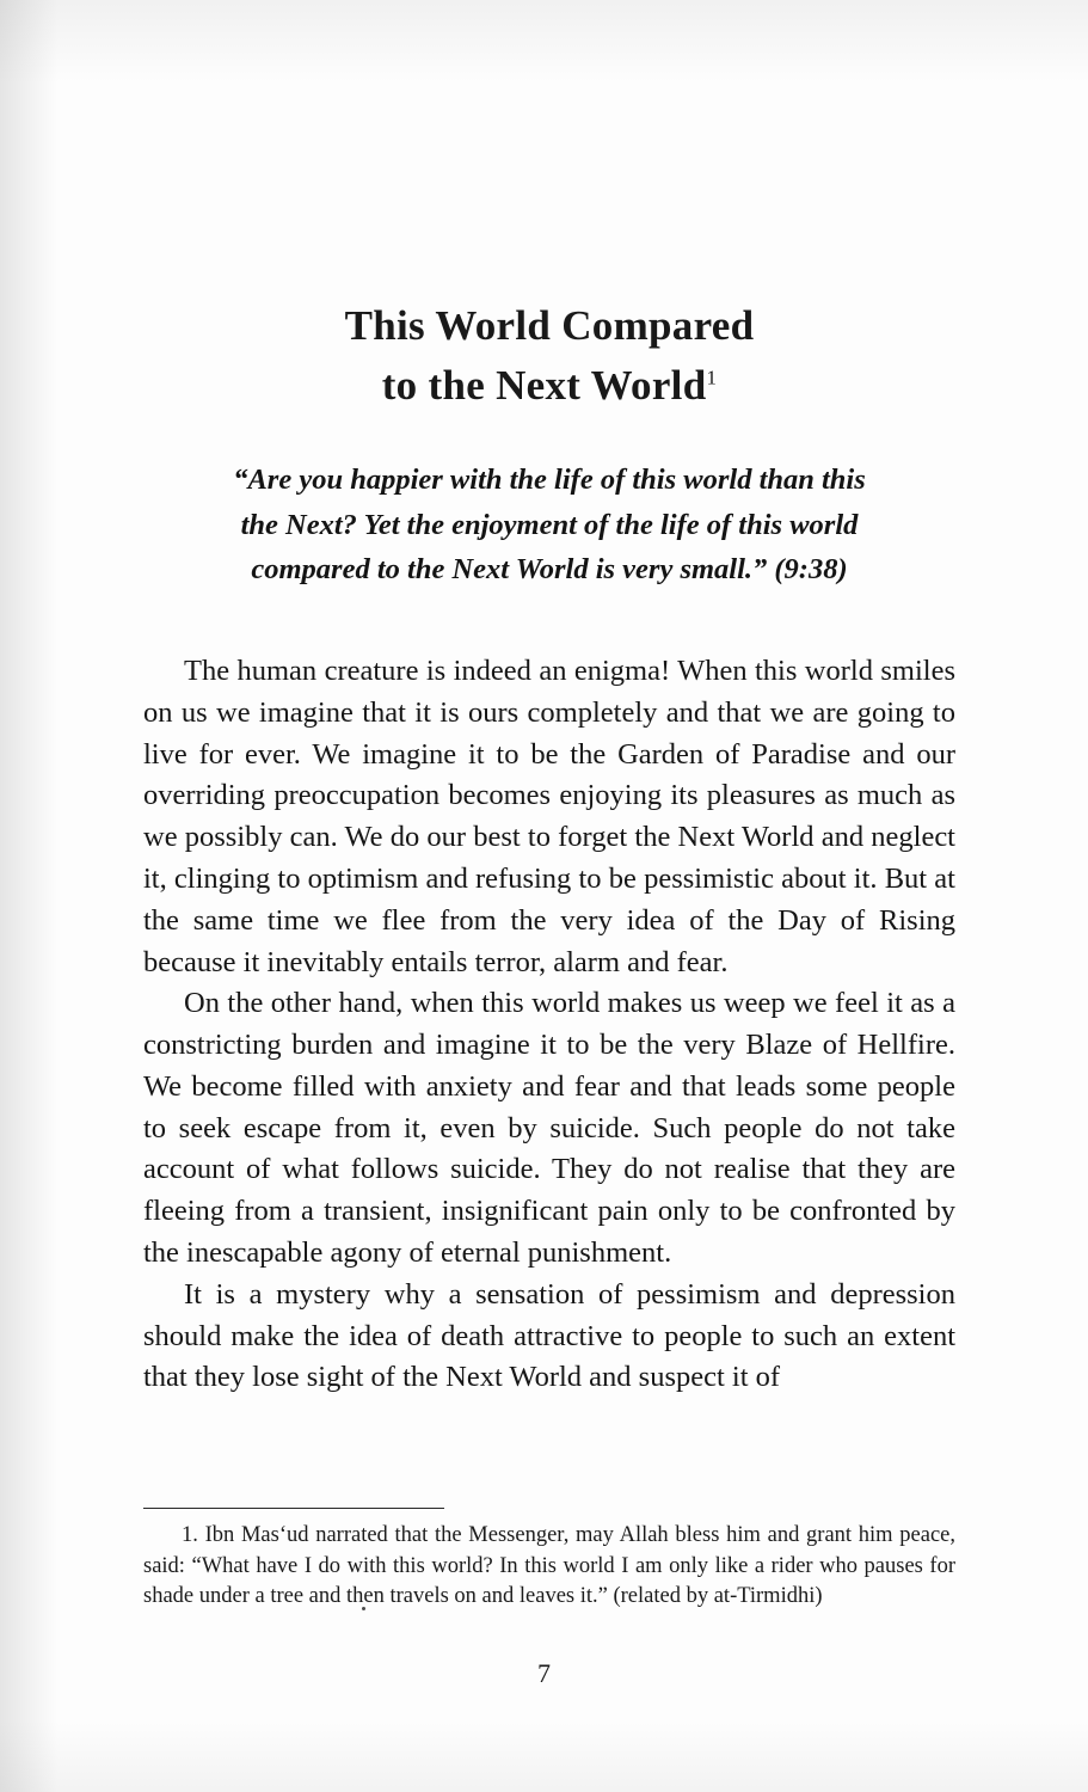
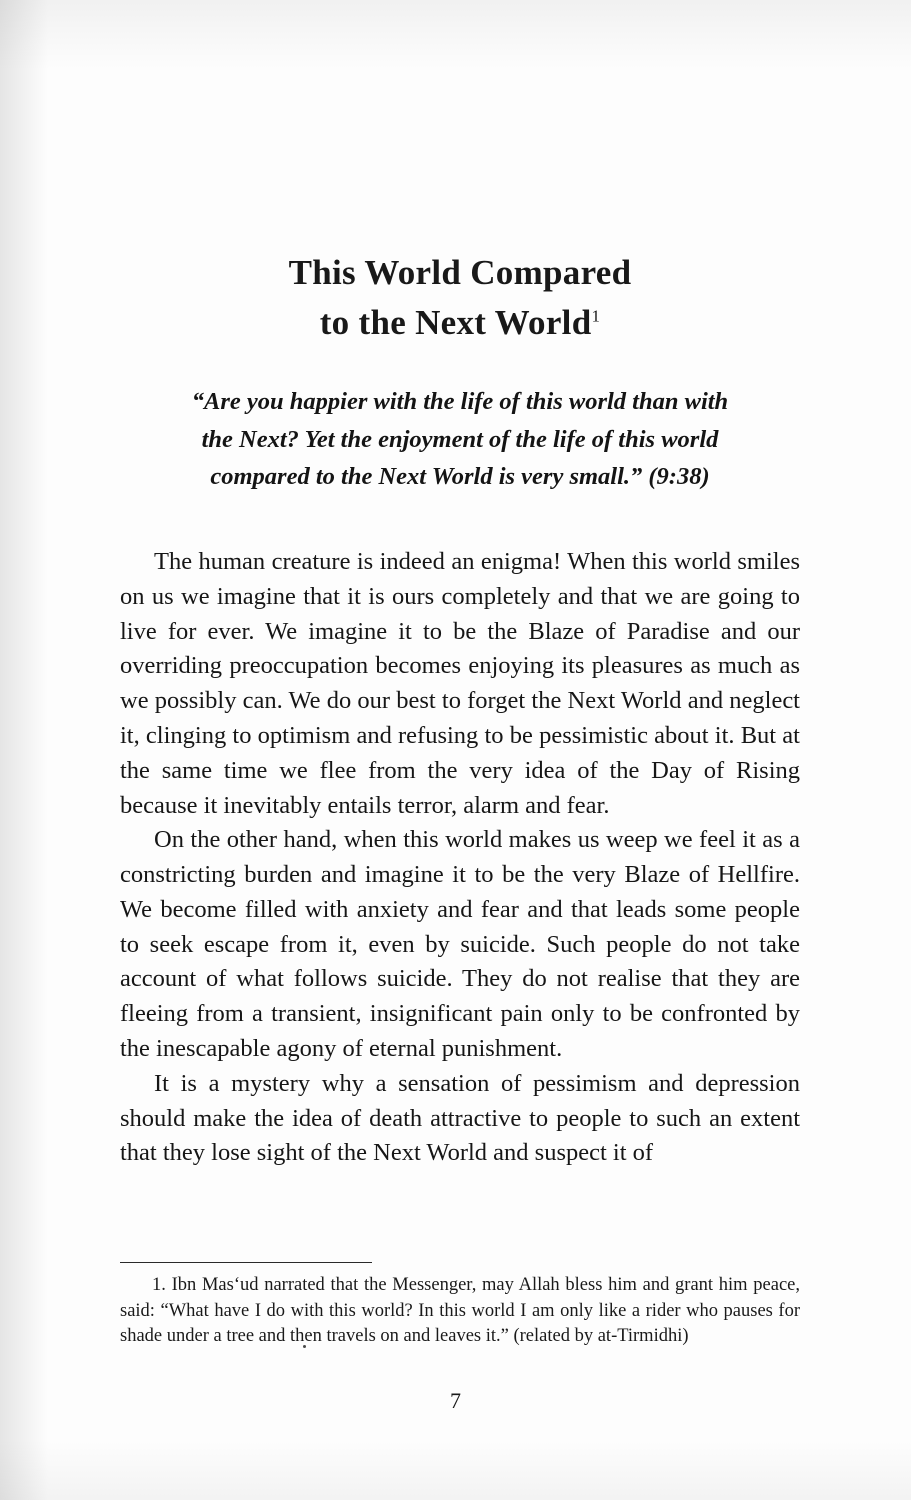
  This World Compared
  to the Next World1
- “Are you happier with the life of this world than this
+ “Are you happier with the life of this world than with
  the Next? Yet the enjoyment of the life of this world
  compared to the Next World is very small.” (9:38)
- The human creature is indeed an enigma! When this world smiles on us we imagine that it is ours completely and that we are going to live for ever. We imagine it to be the Garden of Paradise and our overriding preoccupation becomes enjoying its pleasures as much as we possibly can. We do our best to forget the Next World and neglect it, clinging to optimism and refusing to be pessimistic about it. But at the same time we flee from the very idea of the Day of Rising because it inevitably entails terror, alarm and fear.
+ The human creature is indeed an enigma! When this world smiles on us we imagine that it is ours completely and that we are going to live for ever. We imagine it to be the Blaze of Paradise and our overriding preoccupation becomes enjoying its pleasures as much as we possibly can. We do our best to forget the Next World and neglect it, clinging to optimism and refusing to be pessimistic about it. But at the same time we flee from the very idea of the Day of Rising because it inevitably entails terror, alarm and fear.
  On the other hand, when this world makes us weep we feel it as a constricting burden and imagine it to be the very Blaze of Hellfire. We become filled with anxiety and fear and that leads some people to seek escape from it, even by suicide. Such people do not take account of what follows suicide. They do not realise that they are fleeing from a transient, insignificant pain only to be confronted by the inescapable agony of eternal punishment.
  It is a mystery why a sensation of pessimism and depression should make the idea of death attractive to people to such an extent that they lose sight of the Next World and suspect it of
  1. Ibn Mas‘ud narrated that the Messenger, may Allah bless him and grant him peace, said: “What have I do with this world? In this world I am only like a rider who pauses for shade under a tree and then travels on and leaves it.” (related by at-Tirmidhi)
  7
